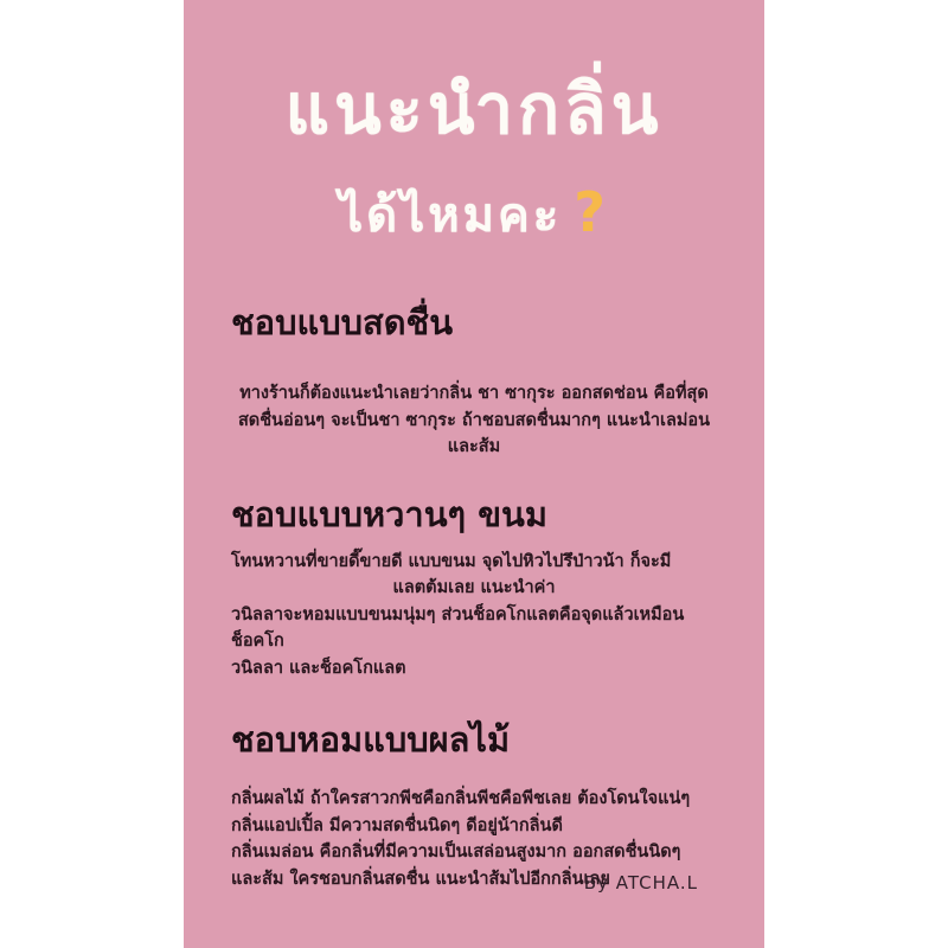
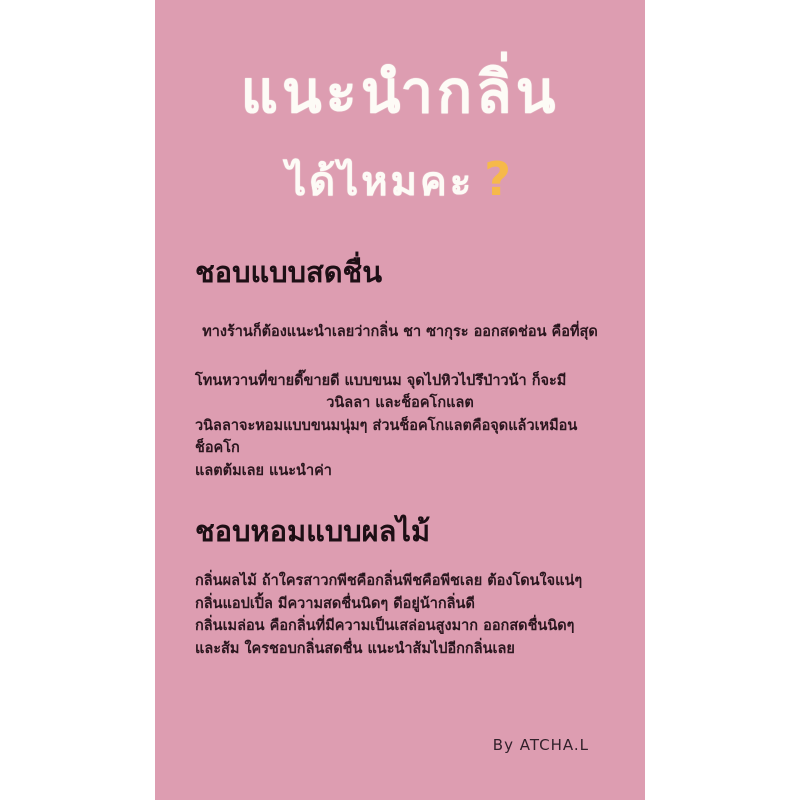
  แนะนำกลิ่น
  ได้ไหมคะ ?
  ชอบแบบสดชื่น
  ทางร้านก็ต้องแนะนำเลยว่ากลิ่น ชา ซากุระ ออกสดช่อน คือที่สุด
- สดชื่นอ่อนๆ จะเป็นชา ซากุระ ถ้าชอบสดชื่นมากๆ แนะนำเลม่อน และส้ม
- ชอบแบบหวานๆ ขนม
  โทนหวานที่ขายดี๊ขายดี แบบขนม จุดไปหิวไปรึป่าวน้า ก็จะมี
- แลตต้มเลย แนะนำค่า
+ วนิลลา และช็อคโกแลต
  วนิลลาจะหอมแบบขนมนุ่มๆ ส่วนช็อคโกแลตคือจุดแล้วเหมือนช็อคโก
- วนิลลา และช็อคโกแลต
+ แลตต้มเลย แนะนำค่า
  ชอบหอมแบบผลไม้
  กลิ่นผลไม้ ถ้าใครสาวกพีชคือกลิ่นพีชคือพีชเลย ต้องโดนใจแน่ๆ
  กลิ่นแอปเปิ้ล มีความสดชื่นนิดๆ ดีอยู่น้ากลิ่นดี
  กลิ่นเมล่อน คือกลิ่นที่มีความเป็นเสล่อนสูงมาก ออกสดชื่นนิดๆ
  และส้ม ใครชอบกลิ่นสดชื่น แนะนำส้มไปอีกกลิ่นเลย
  By ATCHA.L
